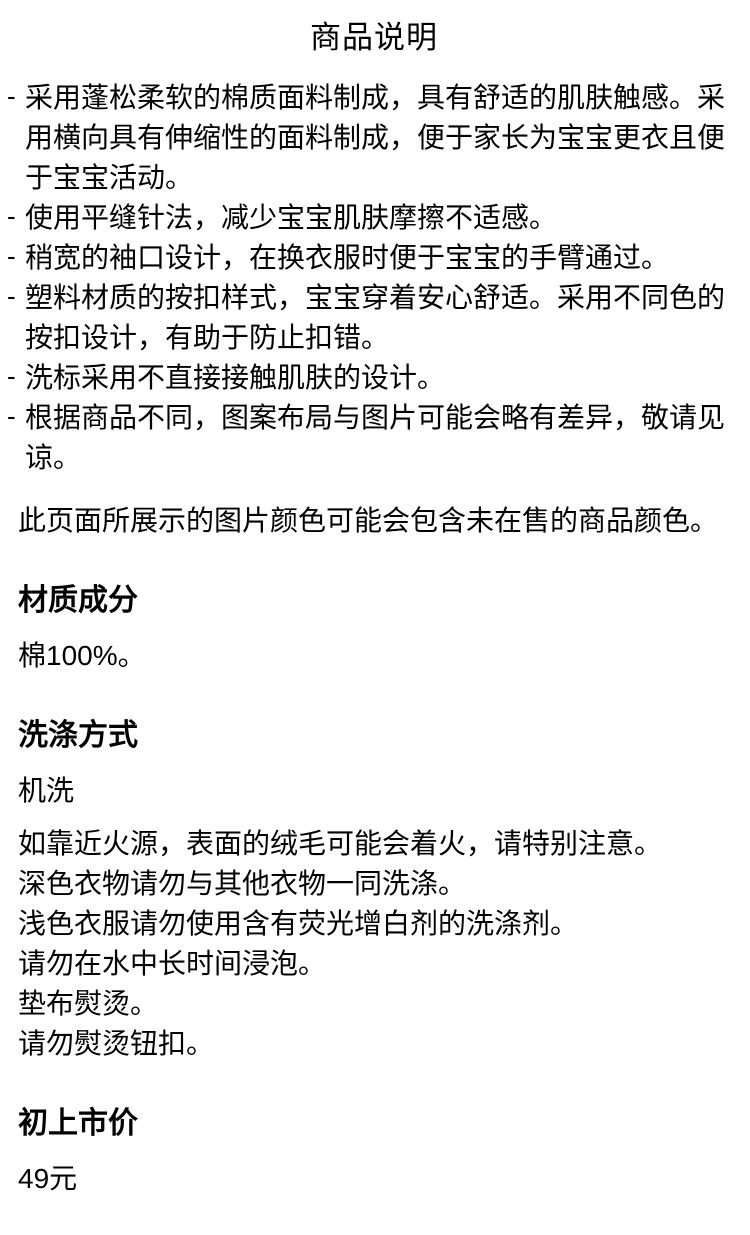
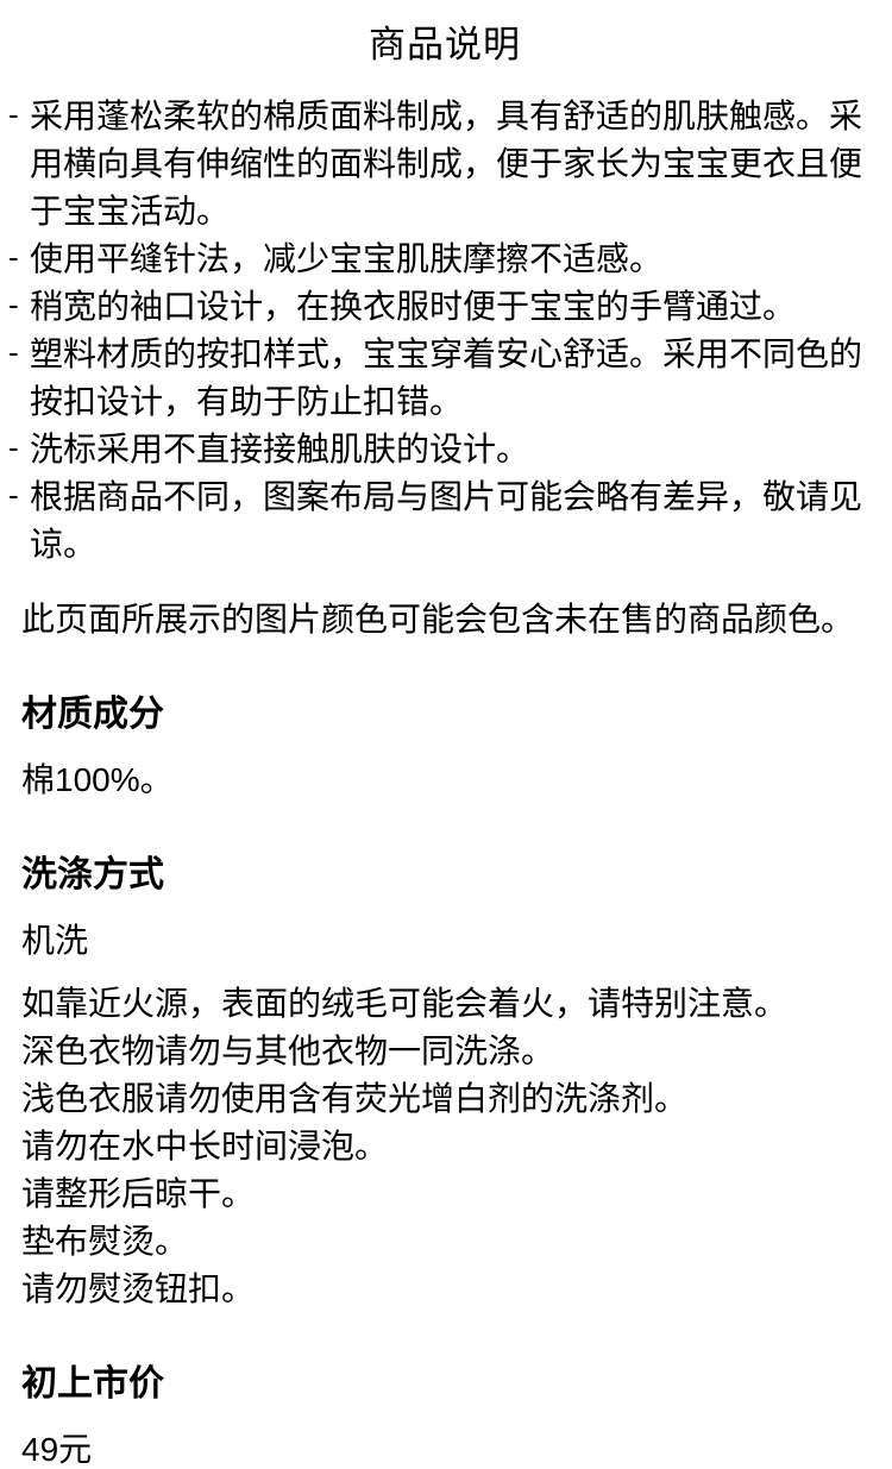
  商品说明
  -
  采用蓬松柔软的棉质面料制成，具有舒适的肌肤触感。采用横向具有伸缩性的面料制成，便于家长为宝宝更衣且便于宝宝活动。
  -
  使用平缝针法，减少宝宝肌肤摩擦不适感。
  -
  稍宽的袖口设计，在换衣服时便于宝宝的手臂通过。
  -
  塑料材质的按扣样式，宝宝穿着安心舒适。采用不同色的按扣设计，有助于防止扣错。
  -
  洗标采用不直接接触肌肤的设计。
  -
  根据商品不同，图案布局与图片可能会略有差异，敬请见谅。
  此页面所展示的图片颜色可能会包含未在售的商品颜色。
  材质成分
  棉100%。
  洗涤方式
  机洗
  如靠近火源，表面的绒毛可能会着火，请特别注意。
  深色衣物请勿与其他衣物一同洗涤。
  浅色衣服请勿使用含有荧光增白剂的洗涤剂。
  请勿在水中长时间浸泡。
+ 请整形后晾干。
  垫布熨烫。
  请勿熨烫钮扣。
  初上市价
  49元
